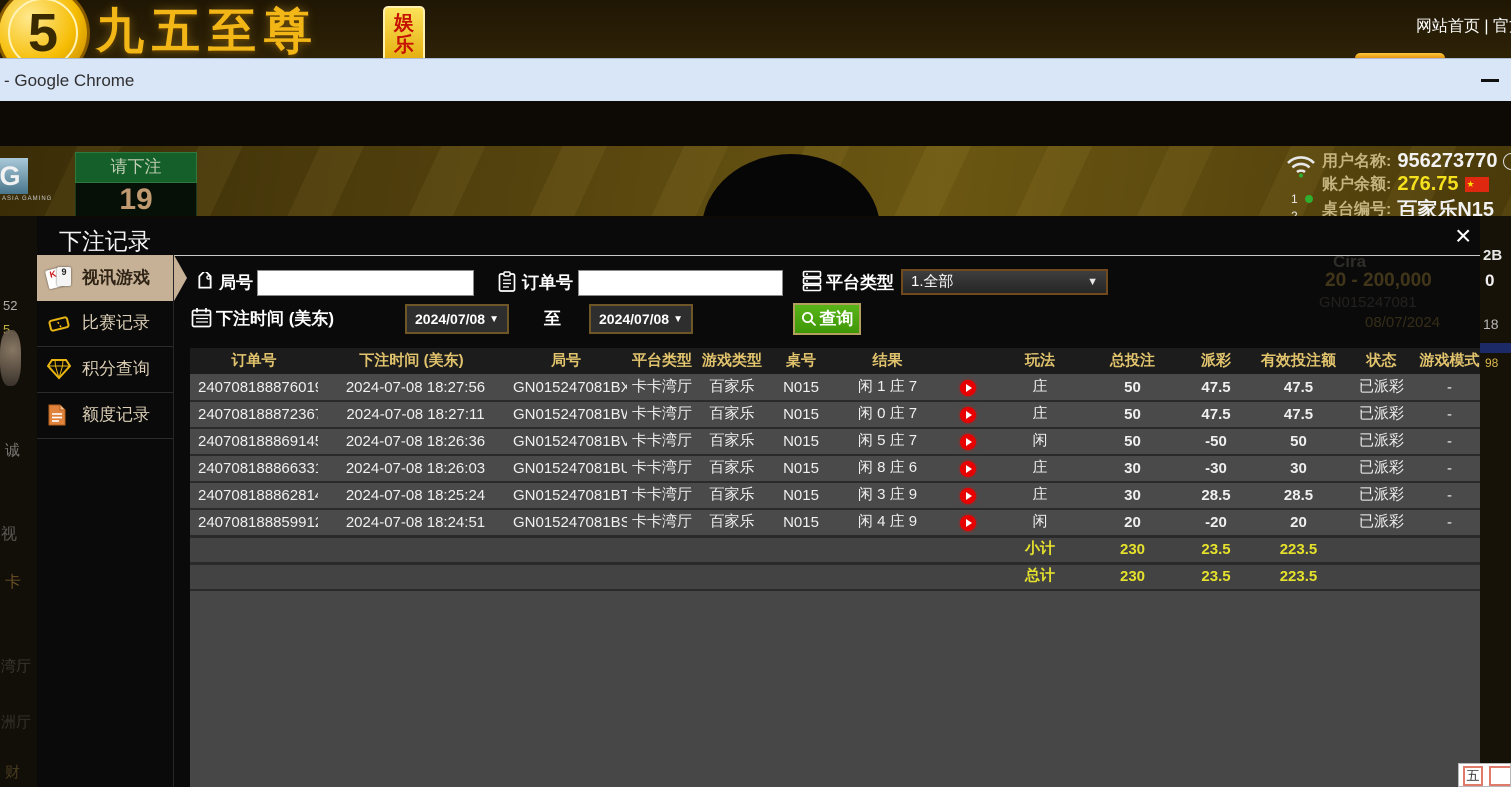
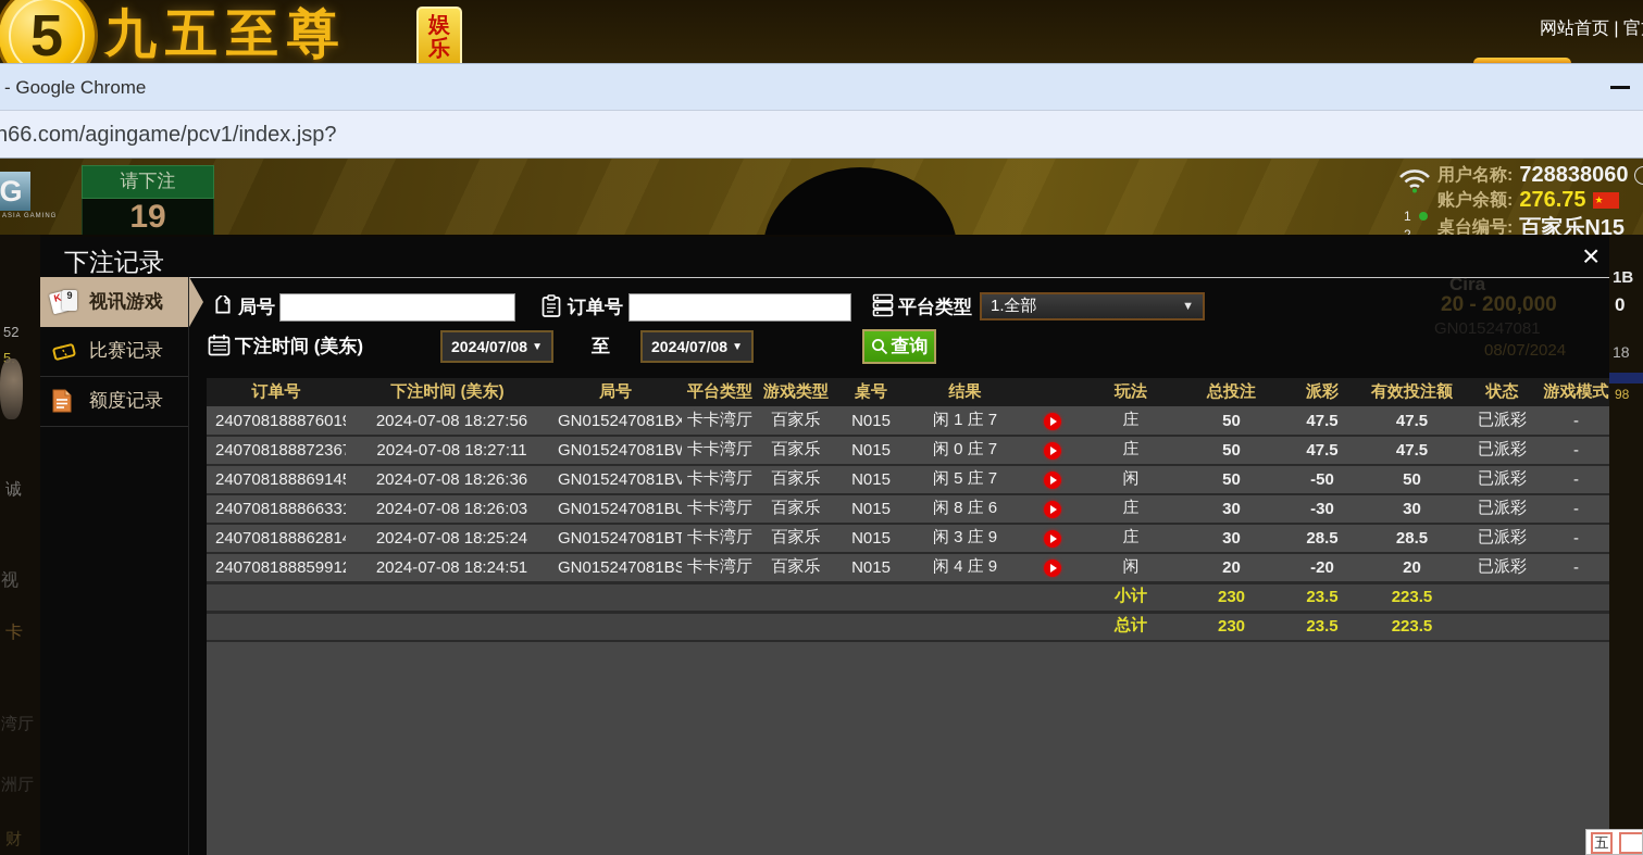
  5
  九五至尊
  娱
  乐
  网站首页 | 官
  - Google Chrome
+ n66.com/agingame/pcv1/index.jsp?
  G
  请下注
  19
  1
  用户名称:
- 956273770
+ 728838060
  账户余额:
  276.75
  ★
  桌台编号:
  百家乐N15
  52
  诚
  视
  卡
  湾厅
  洲厅
  财
- 2B
+ 1B
  0
  18
  98
  下注记录
  ×
  Cira
  20 - 200,000
  GN015247081
  08/07/2024
  9
  视讯游戏
  比赛记录
- 积分查询
  额度记录
  局号
  订单号
  平台类型
  1.全部
  ▼
  下注时间 (美东)
  2024/07/08
  ▼
  至
  2024/07/08
  ▼
  查询
  订单号	下注时间 (美东)	局号	平台类型	游戏类型	桌号	结果		玩法	总投注	派彩	有效投注额	状态	游戏模式
  24070818887601	2024-07-08 18:27:56	GN015247081BX	卡卡湾厅	百家乐	N015	闲 1 庄 7		庄	50	47.5	47.5	已派彩	-
  24070818887236	2024-07-08 18:27:11	GN015247081B	卡卡湾厅	百家乐	N015	闲 0 庄 7		庄	50	47.5	47.5	已派彩	-
  24070818886914	2024-07-08 18:26:36	GN015247081BV	卡卡湾厅	百家乐	N015	闲 5 庄 7		闲	50	-50	50	已派彩	-
  24070818886633	2024-07-08 18:26:03	GN015247081BU	卡卡湾厅	百家乐	N015	闲 8 庄 6		庄	30	-30	30	已派彩	-
  24070818886281	2024-07-08 18:25:24	GN015247081BT	卡卡湾厅	百家乐	N015	闲 3 庄 9		庄	30	28.5	28.5	已派彩	-
  24070818885991	2024-07-08 18:24:51	GN015247081BS	卡卡湾厅	百家乐	N015	闲 4 庄 9		闲	20	-20	20	已派彩	-
  	小计	230	23.5	223.5
  	总计	230	23.5	223.5
  五
